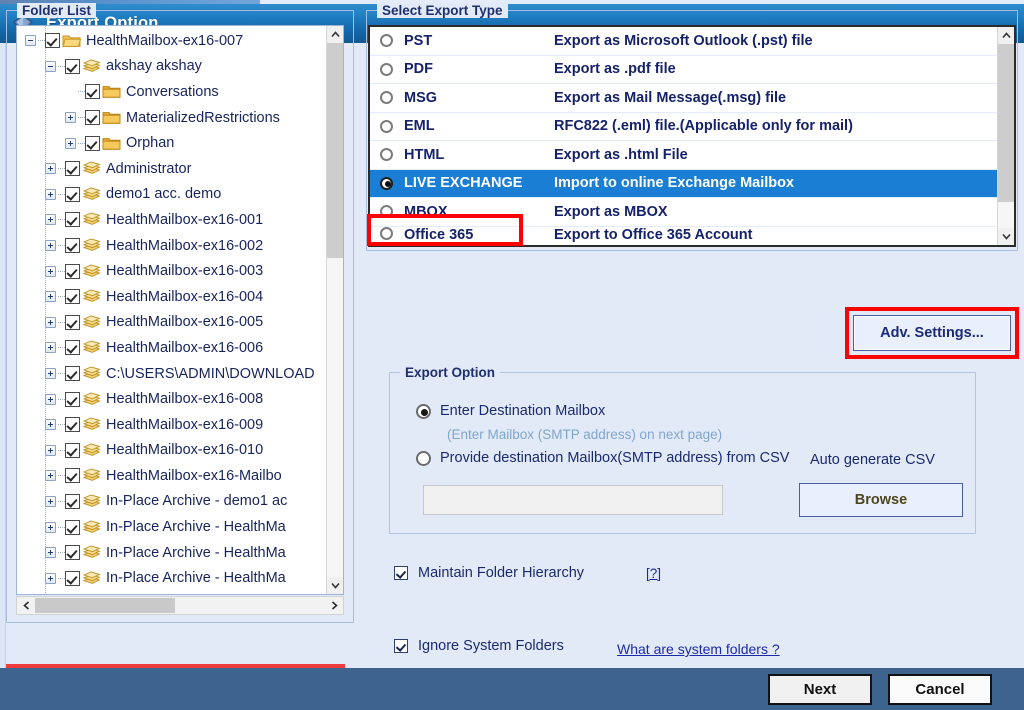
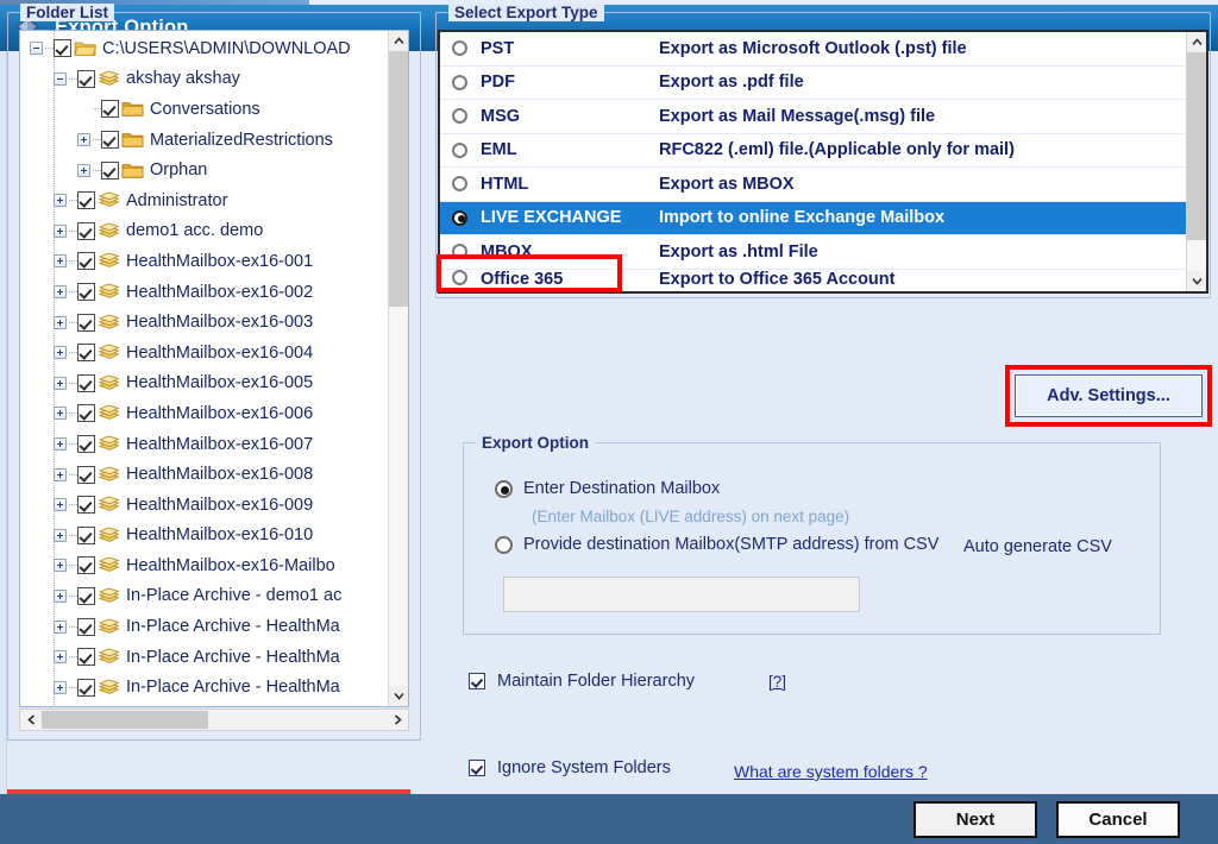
  Export Option
  Folder List
- HealthMailbox-ex16-007
+ C:\USERS\ADMIN\DOWNLOAD
  akshay akshay
  Conversations
  MaterializedRestrictions
  Orphan
  Administrator
  demo1 acc. demo
  HealthMailbox-ex16-001
  HealthMailbox-ex16-002
  HealthMailbox-ex16-003
  HealthMailbox-ex16-004
  HealthMailbox-ex16-005
  HealthMailbox-ex16-006
- C:\USERS\ADMIN\DOWNLOAD
+ HealthMailbox-ex16-007
  HealthMailbox-ex16-008
  HealthMailbox-ex16-009
  HealthMailbox-ex16-010
  HealthMailbox-ex16-Mailbo
  In-Place Archive - demo1 ac
  In-Place Archive - HealthMa
  In-Place Archive - HealthMa
  In-Place Archive - HealthMa
  Select Export Type
  PST
  Export as Microsoft Outlook (.pst) file
  PDF
  Export as .pdf file
  MSG
  Export as Mail Message(.msg) file
  EML
  RFC822 (.eml) file.(Applicable only for mail)
  HTML
- Export as .html File
+ Export as MBOX
  LIVE EXCHANGE
  Import to online Exchange Mailbox
  MBOX
- Export as MBOX
+ Export as .html File
  Office 365
  Export to Office 365 Account
  Adv. Settings...
  Export Option
  Enter Destination Mailbox
- (Enter Mailbox (SMTP address) on next page)
+ (Enter Mailbox (LIVE address) on next page)
  Provide destination Mailbox(SMTP address) from CSV
  Auto generate CSV
- Browse
  Maintain Folder Hierarchy
  [?]
  Ignore System Folders
  What are system folders ?
  Next
  Cancel
